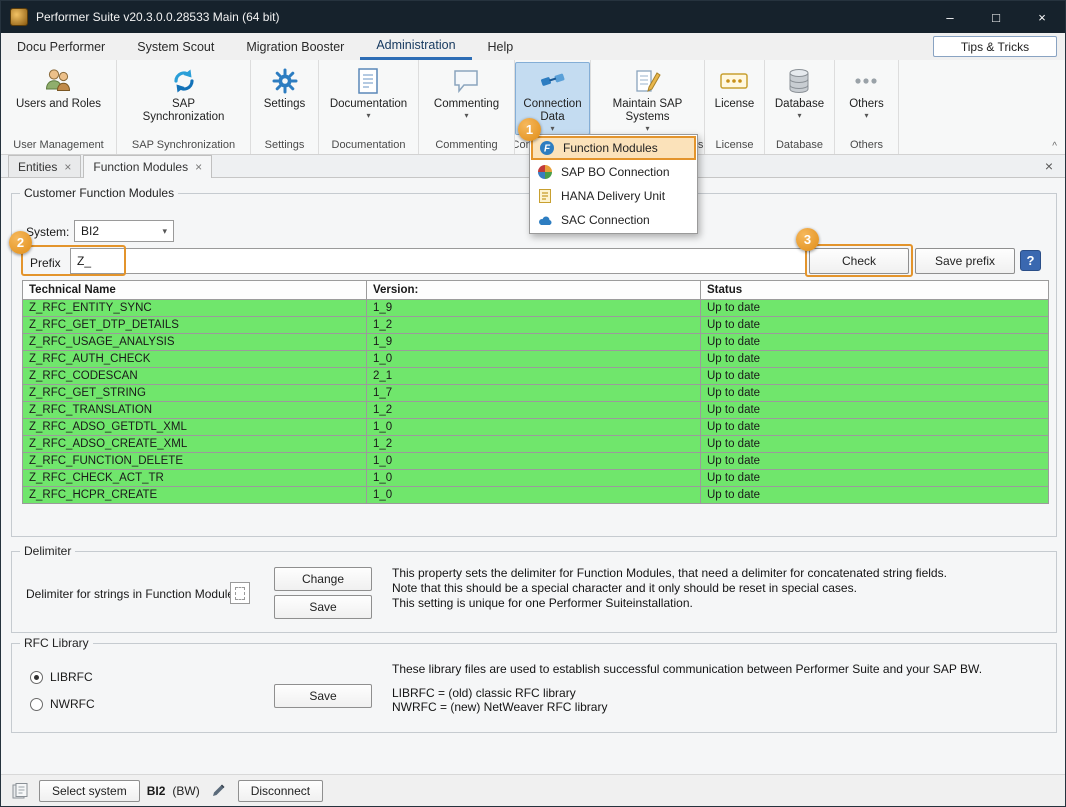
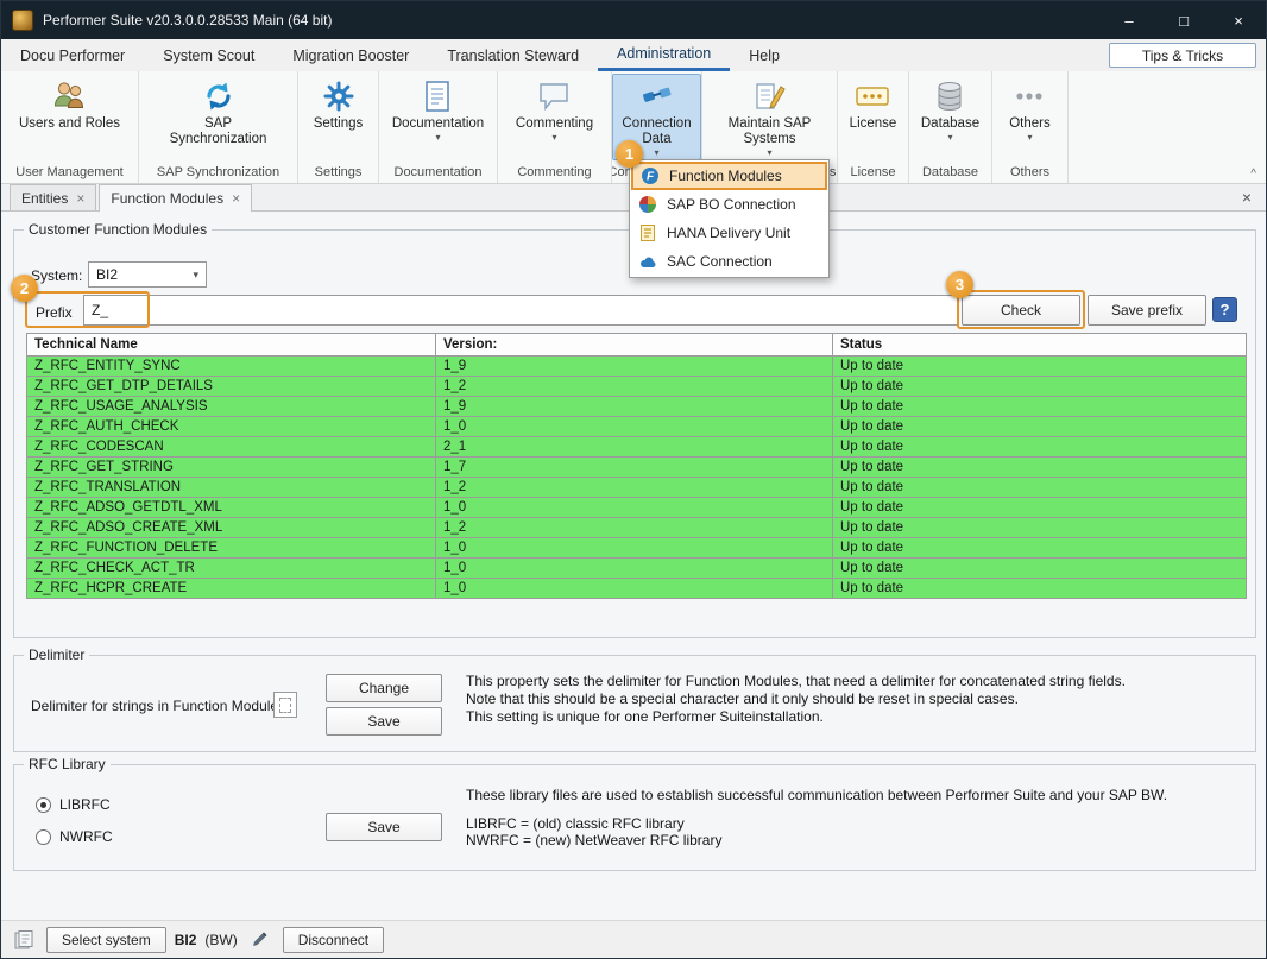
  Performer Suite v20.3.0.0.28533 Main (64 bit)
  –
  □
  ×
  Docu Performer
  System Scout
  Migration Booster
+ Translation Steward
  Administration
  Help
  Tips & Tricks
  Users and Roles
  User Management
  SAP Synchronization
  SAP Synchronization
  Settings
  Settings
  Documentation
  ▾
  Documentation
  Commenting
  ▾
  Commenting
  Connection Data
  ▾
  Maintain SAP Systems
  ▾
  License
  License
  Database
  ▾
  Database
  Others
  ▾
  Others
  ^
  Entities
  ×
  Function Modules
  ×
  ×
  Customer Function Modules
  System:
  BI2
  ▾
  Prefix
  Z_
  Check
  Save prefix
  ?
  Technical Name	Version:	Status
  Z_RFC_ENTITY_SYNC	1_9	Up to date
  Z_RFC_GET_DTP_DETAILS	1_2	Up to date
  Z_RFC_USAGE_ANALYSIS	1_9	Up to date
  Z_RFC_AUTH_CHECK	1_0	Up to date
  Z_RFC_CODESCAN	2_1	Up to date
  Z_RFC_GET_STRING	1_7	Up to date
  Z_RFC_TRANSLATION	1_2	Up to date
  Z_RFC_ADSO_GETDTL_XML	1_0	Up to date
  Z_RFC_ADSO_CREATE_XML	1_2	Up to date
  Z_RFC_FUNCTION_DELETE	1_0	Up to date
  Z_RFC_CHECK_ACT_TR	1_0	Up to date
  Z_RFC_HCPR_CREATE	1_0	Up to date
  Delimiter
  Delimiter for strings in Function Modul
  Change
  Save
  This property sets the delimiter for Function Modules, that need a delimiter for concatenated string fields.
  Note that this should be a special character and it only should be reset in special cases.
  This setting is unique for one Performer Suiteinstallation.
  RFC Library
  LIBRFC
  NWRFC
  Save
  These library files are used to establish successful communication between Performer Suite and your SAP BW.
  LIBRFC = (old) classic RFC library
  NWRFC = (new) NetWeaver RFC library
  F
  Function Modules
  SAP BO Connection
  HANA Delivery Unit
  SAC Connection
  1
  2
  3
  Select system
  BI2
  (BW)
  Disconnect
